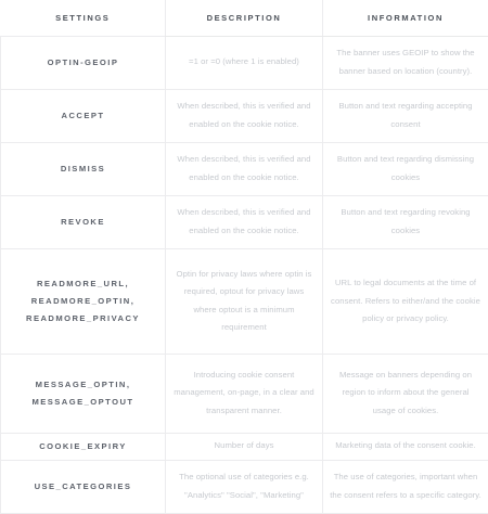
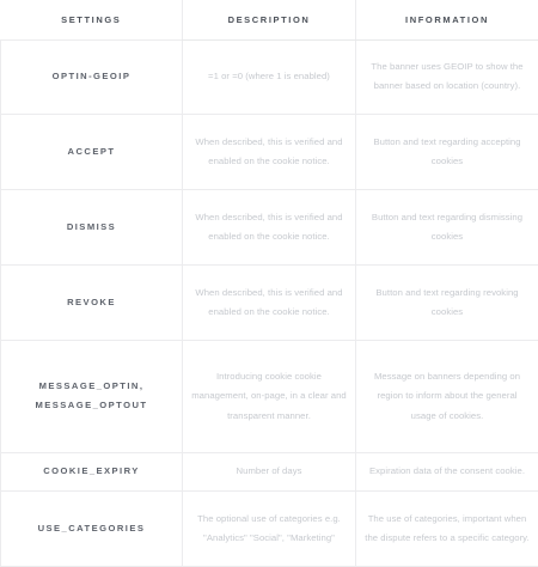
  SETTINGS	DESCRIPTION	INFORMATION
  OPTIN-GEOIP	=1 or =0 (where 1 is enabled)	The banner uses GEOIP to show the banner based on location (country).
- ACCEPT	When described, this is verified and enabled on the cookie notice.	Button and text regarding accepting consent
+ ACCEPT	When described, this is verified and enabled on the cookie notice.	Button and text regarding accepting cookies
  DISMISS	When described, this is verified and enabled on the cookie notice.	Button and text regarding dismissing cookies
  REVOKE	When described, this is verified and enabled on the cookie notice.	Button and text regarding revoking cookies
- READMORE_URL, READMORE_OPTIN, READMORE_PRIVACY	Optin for privacy laws where optin is required, optout for privacy laws where optout is a minimum requirement	URL to legal documents at the time of consent. Refers to either/and the cookie policy or privacy policy.
- MESSAGE_OPTIN, MESSAGE_OPTOUT	Introducing cookie consent management, on-page, in a clear and transparent manner.	Message on banners depending on region to inform about the general usage of cookies.
+ MESSAGE_OPTIN, MESSAGE_OPTOUT	Introducing cookie cookie management, on-page, in a clear and transparent manner.	Message on banners depending on region to inform about the general usage of cookies.
- COOKIE_EXPIRY	Number of days	Marketing data of the consent cookie.
+ COOKIE_EXPIRY	Number of days	Expiration data of the consent cookie.
- USE_CATEGORIES	The optional use of categories e.g. "Analytics" "Social", "Marketing"	The use of categories, important when the consent refers to a specific category.
+ USE_CATEGORIES	The optional use of categories e.g. "Analytics" "Social", "Marketing"	The use of categories, important when the dispute refers to a specific category.
